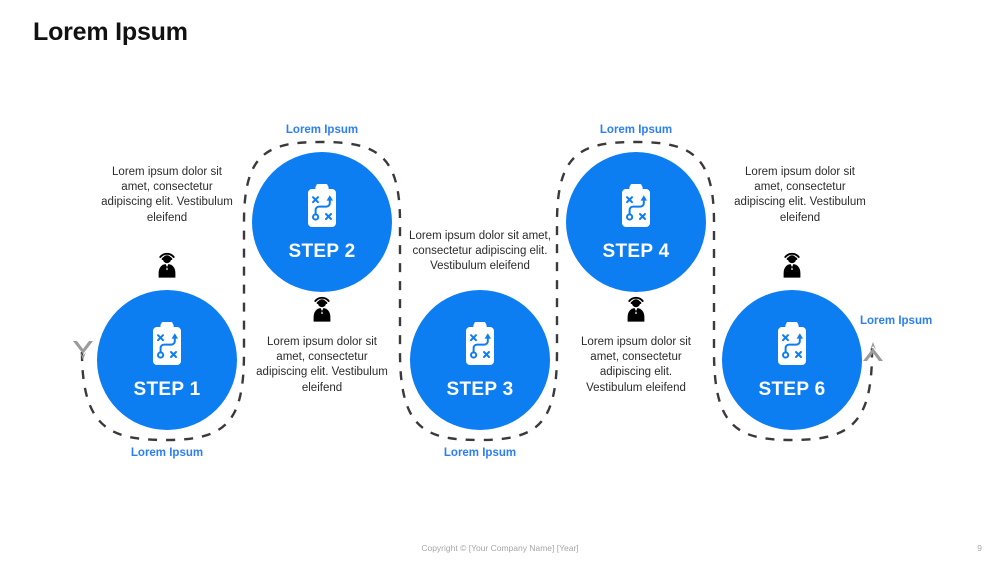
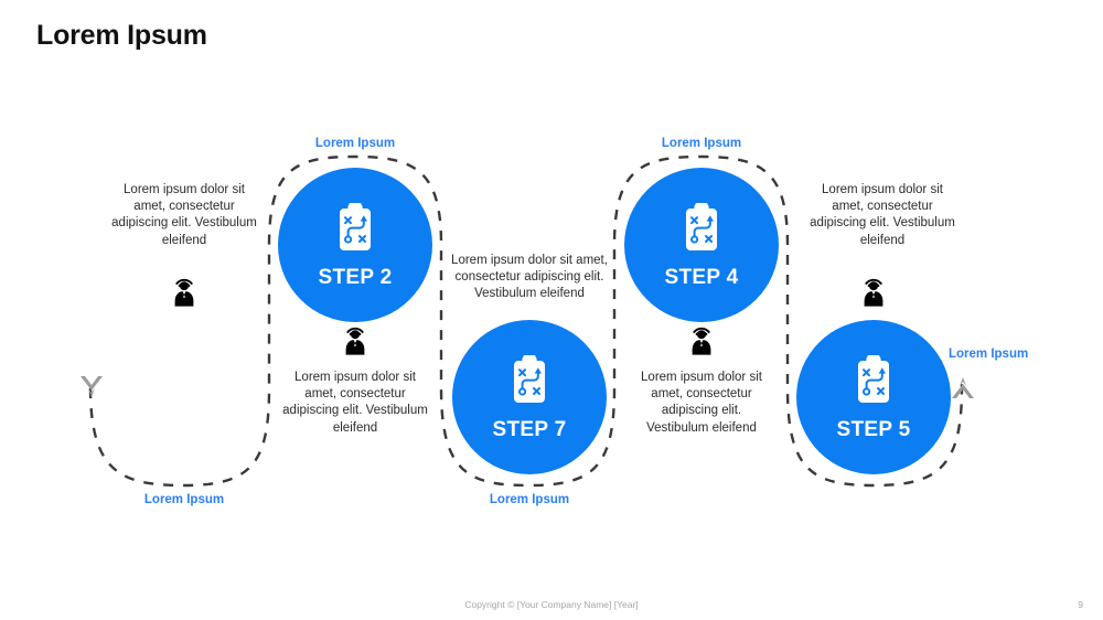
  Lorem Ipsum
  Lorem ipsum dolor sit amet, consectetur adipiscing elit. Vestibulum eleifend
- STEP 1
  Lorem Ipsum
  Lorem Ipsum
  STEP 2
  Lorem ipsum dolor sit amet, consectetur adipiscing elit. Vestibulum eleifend
  Lorem ipsum dolor sit amet, consectetur adipiscing elit. Vestibulum eleifend
- STEP 3
+ STEP 7
  Lorem Ipsum
  Lorem Ipsum
  STEP 4
  Lorem ipsum dolor sit amet, consectetur adipiscing elit. Vestibulum eleifend
  Lorem ipsum dolor sit amet, consectetur adipiscing elit. Vestibulum eleifend
- STEP 6
+ STEP 5
  Lorem Ipsum
  Copyright © [Your Company Name] [Year]
  9
